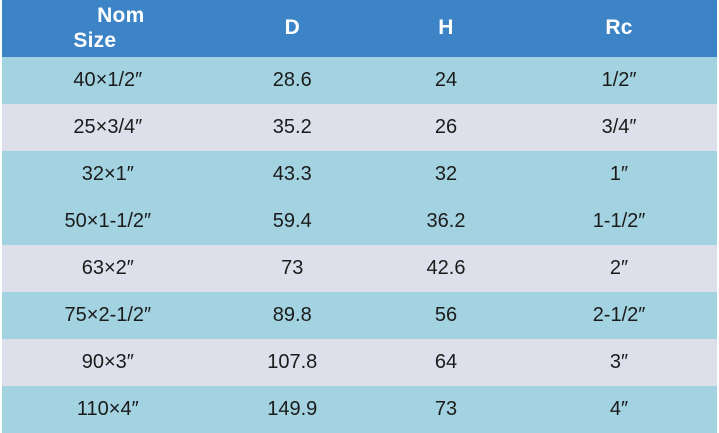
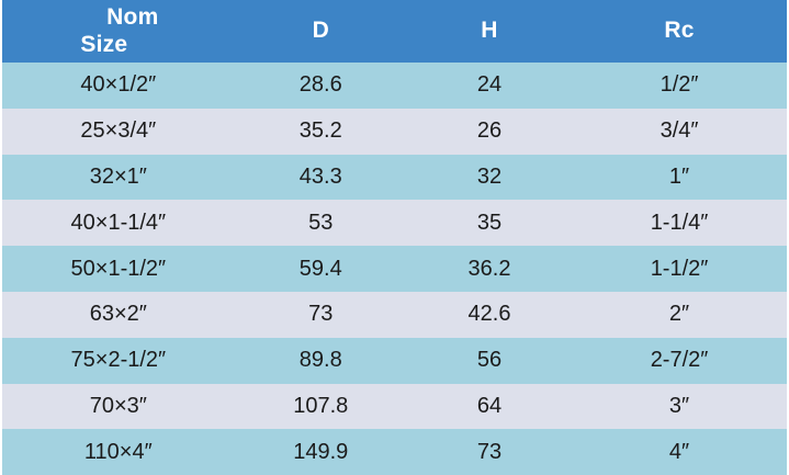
  Nom Size	D	H	Rc
  40×1/2″	28.6	24	1/2″
  25×3/4″	35.2	26	3/4″
  32×1″	43.3	32	1″
+ 40×1-1/4″	53	35	1-1/4″
  50×1-1/2″	59.4	36.2	1-1/2″
  63×2″	73	42.6	2″
- 75×2-1/2″	89.8	56	2-1/2″
+ 75×2-1/2″	89.8	56	2-7/2″
- 90×3″	107.8	64	3″
+ 70×3″	107.8	64	3″
  110×4″	149.9	73	4″
